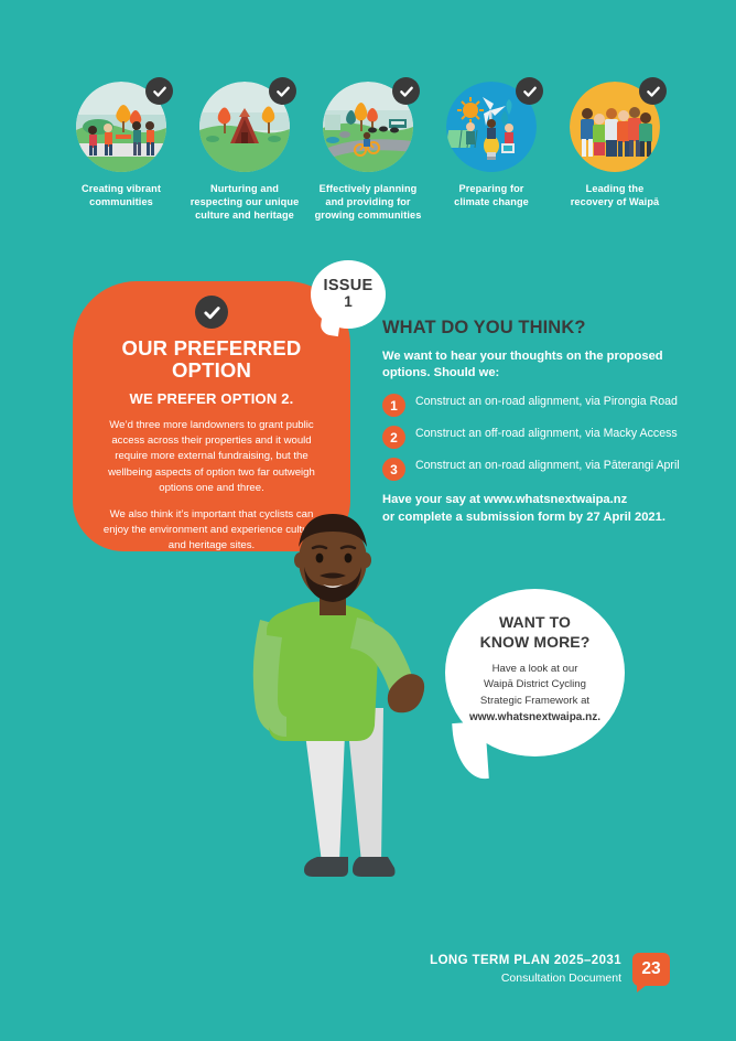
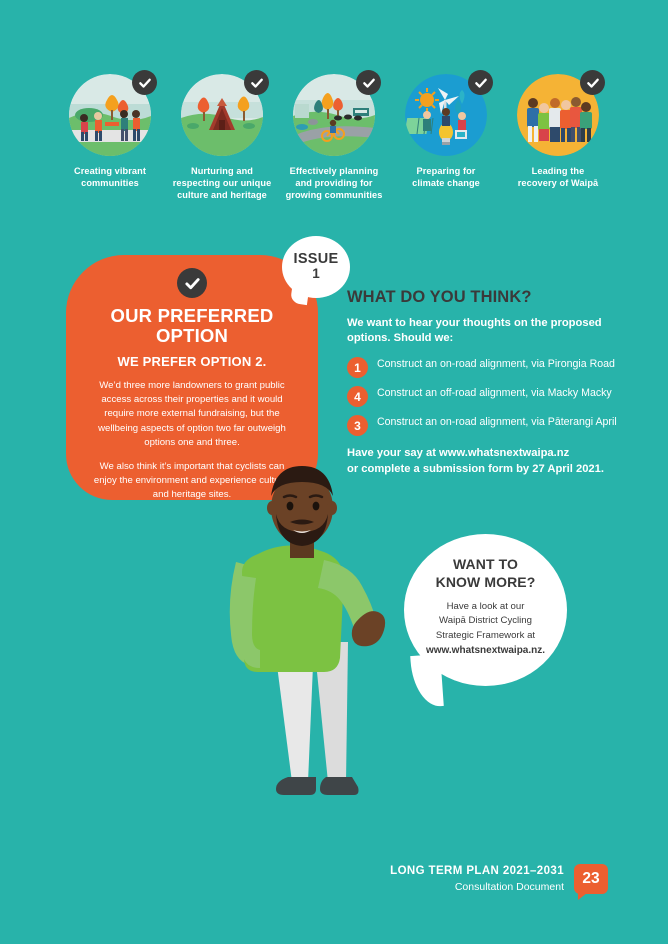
  Creating vibrant
  communities
  Nurturing and
  respecting our unique
  culture and heritage
  Effectively planning
  and providing for
  growing communities
  Preparing for
  climate change
  Leading the
  recovery of Waipā
  OUR PREFERRED OPTION
  WE PREFER OPTION 2.
  We’d three more landowners to grant public access across their properties and it would require more external fundraising, but the wellbeing aspects of option two far outweigh options one and three.
  We also think it’s important that cyclists can enjoy the environment and experience cult and heritage sites.
  ISSUE
  1
  WHAT DO YOU THINK?
  We want to hear your thoughts on the proposed options. Should we:
  1
  Construct an on-road alignment, via Pirongia Road
- 2
+ 4
- Construct an off-road alignment, via Macky Access
+ Construct an off-road alignment, via Macky Macky
  3
  Construct an on-road alignment, via Pāterangi April
  Have your say at www.whatsnextwaipa.nz
  or complete a submission form by 27 April 2021.
  WANT TO
  KNOW MORE?
  Have a look at our
  Waipā District Cycling
  Strategic Framework at
  www.whatsnextwaipa.nz.
- LONG TERM PLAN 2025–2031
+ LONG TERM PLAN 2021–2031
  Consultation Document
  23
